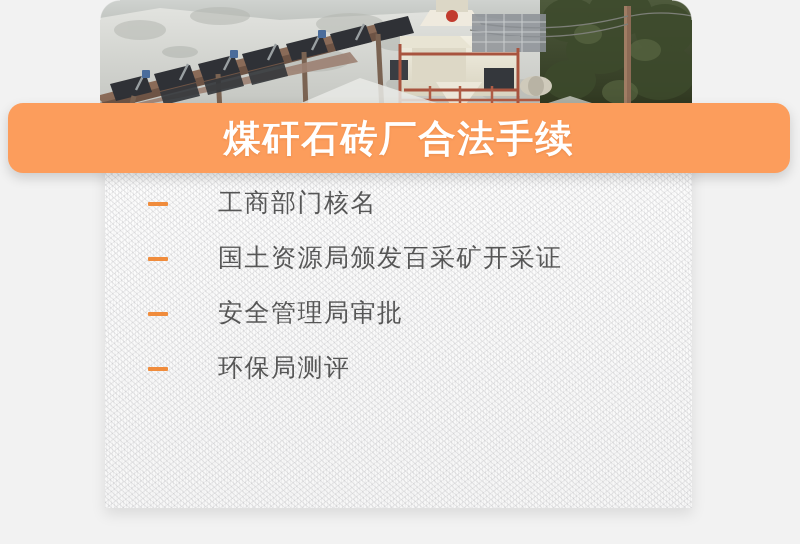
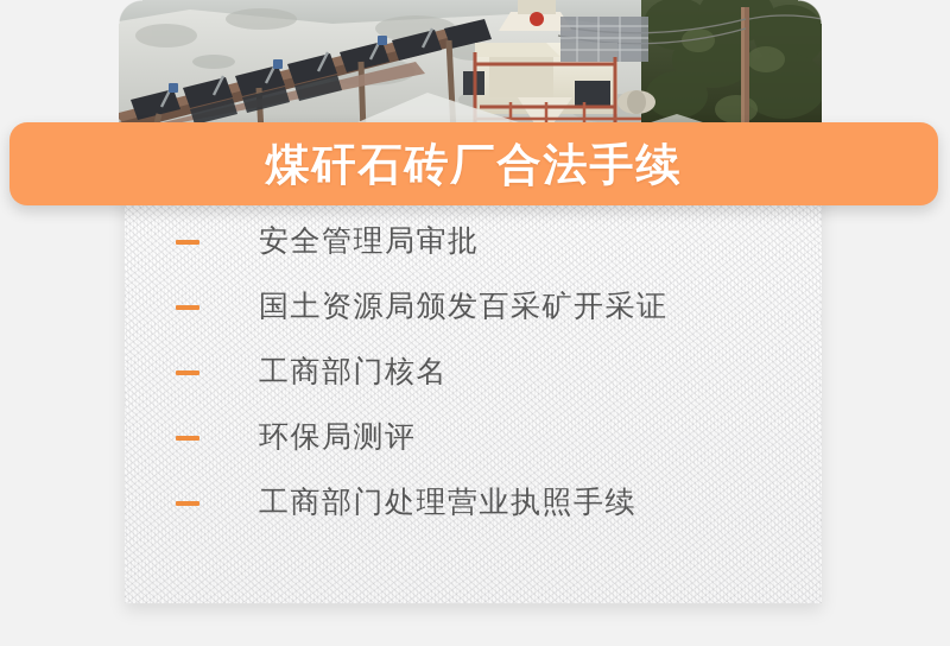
  煤矸石砖厂合法手续
- 工商部门核名
+ 安全管理局审批
  国土资源局颁发百采矿开采证
- 安全管理局审批
+ 工商部门核名
  环保局测评
+ 工商部门处理营业执照手续
